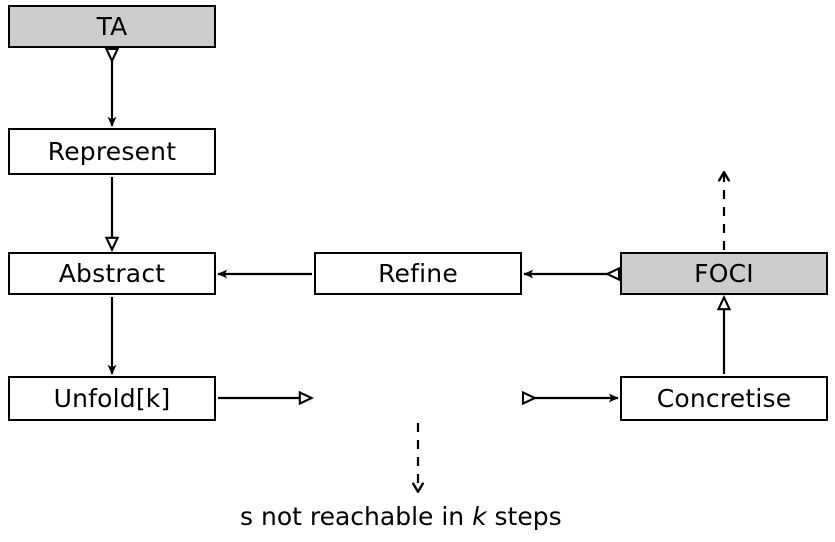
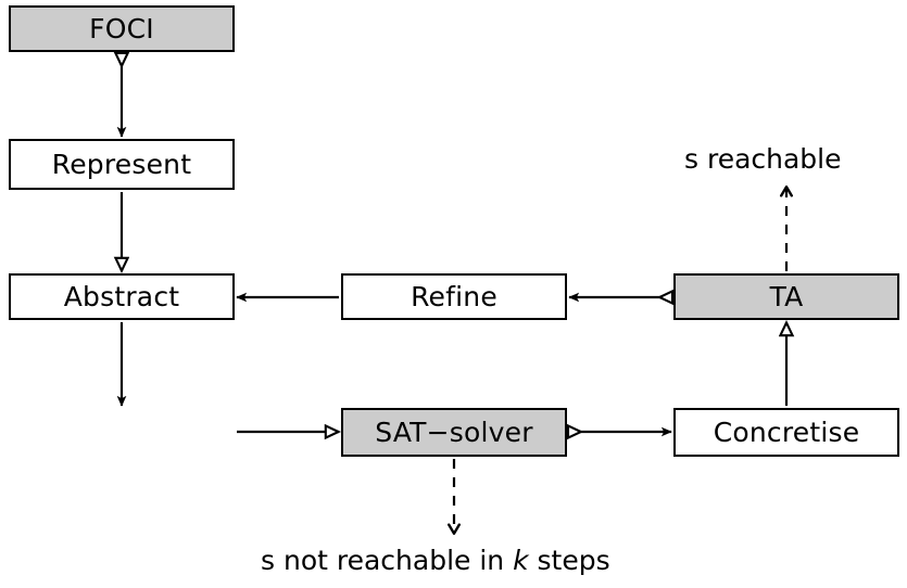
- TA
+ FOCI
  Represent
  Abstract
- Unfold[k]
  Refine
+ SAT−solver
- FOCI
+ TA
  Concretise
+ s reachable
  s not reachable in k steps
